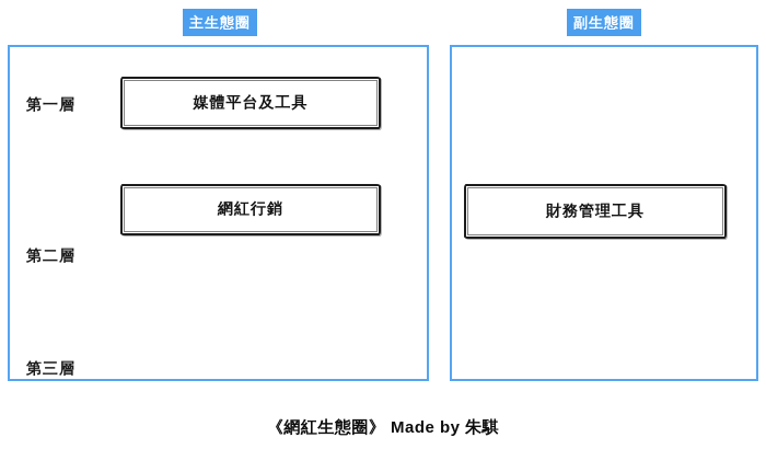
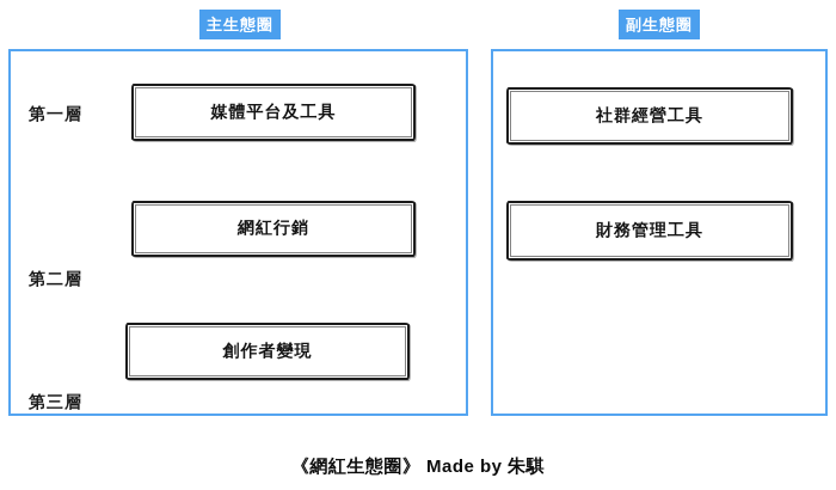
  主生態圈
  副生態圈
  第一層
  媒體平台及工具
  第二層
  網紅行銷
  第三層
+ 創作者變現
+ 社群經營工具
  財務管理工具
  《網紅生態圈》 Made by 朱騏
